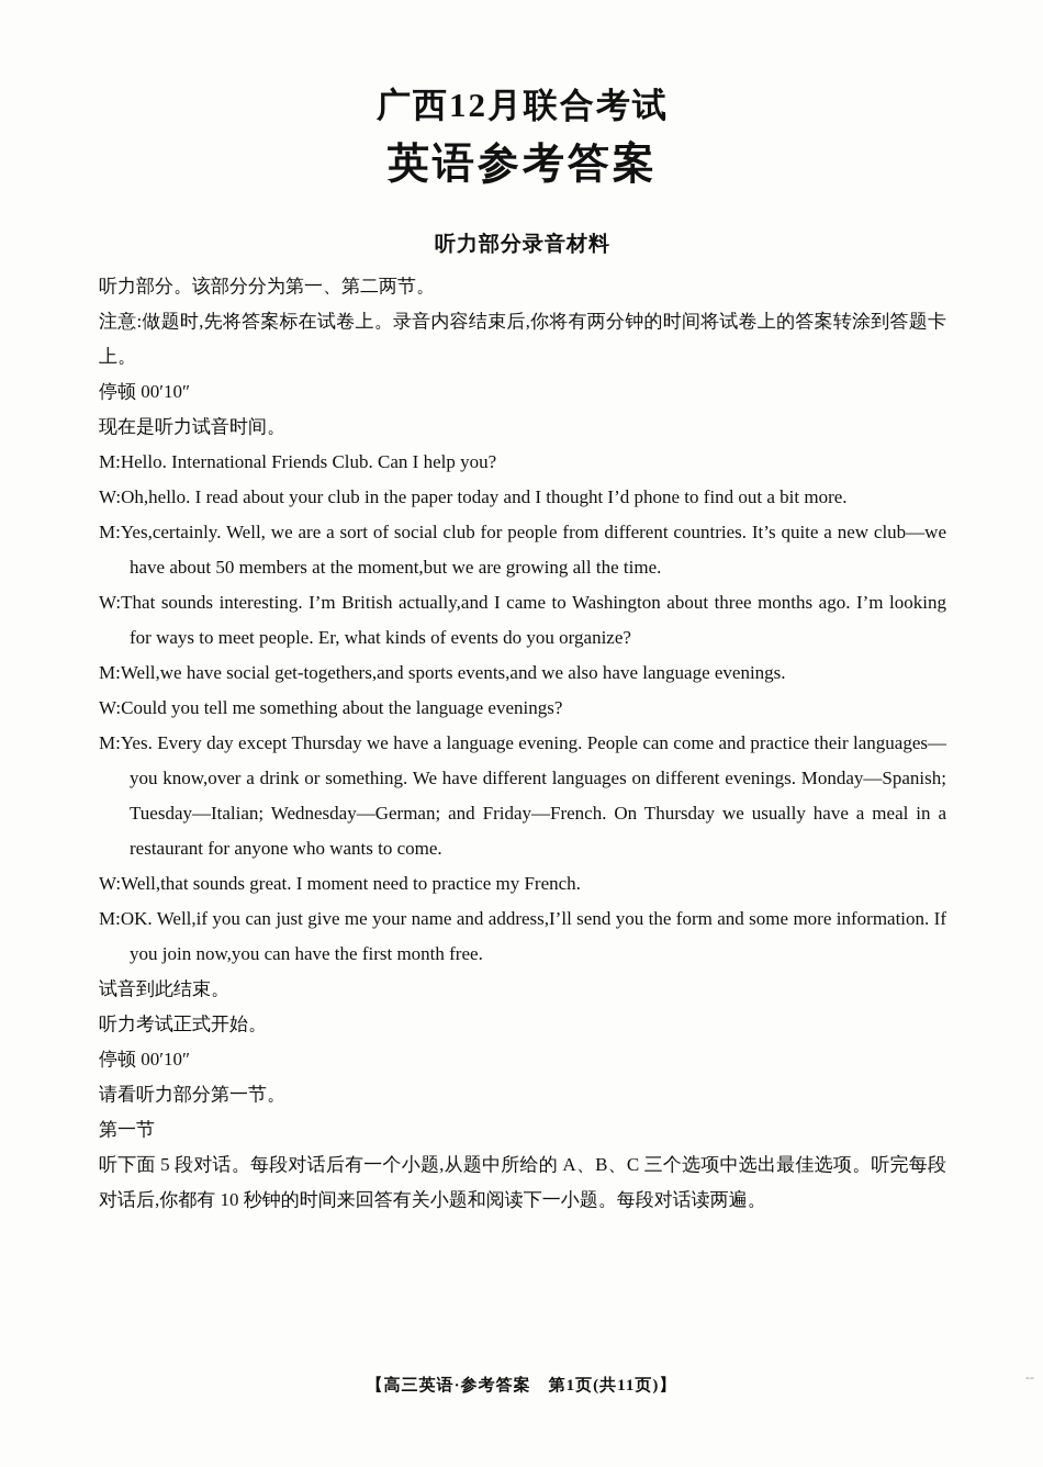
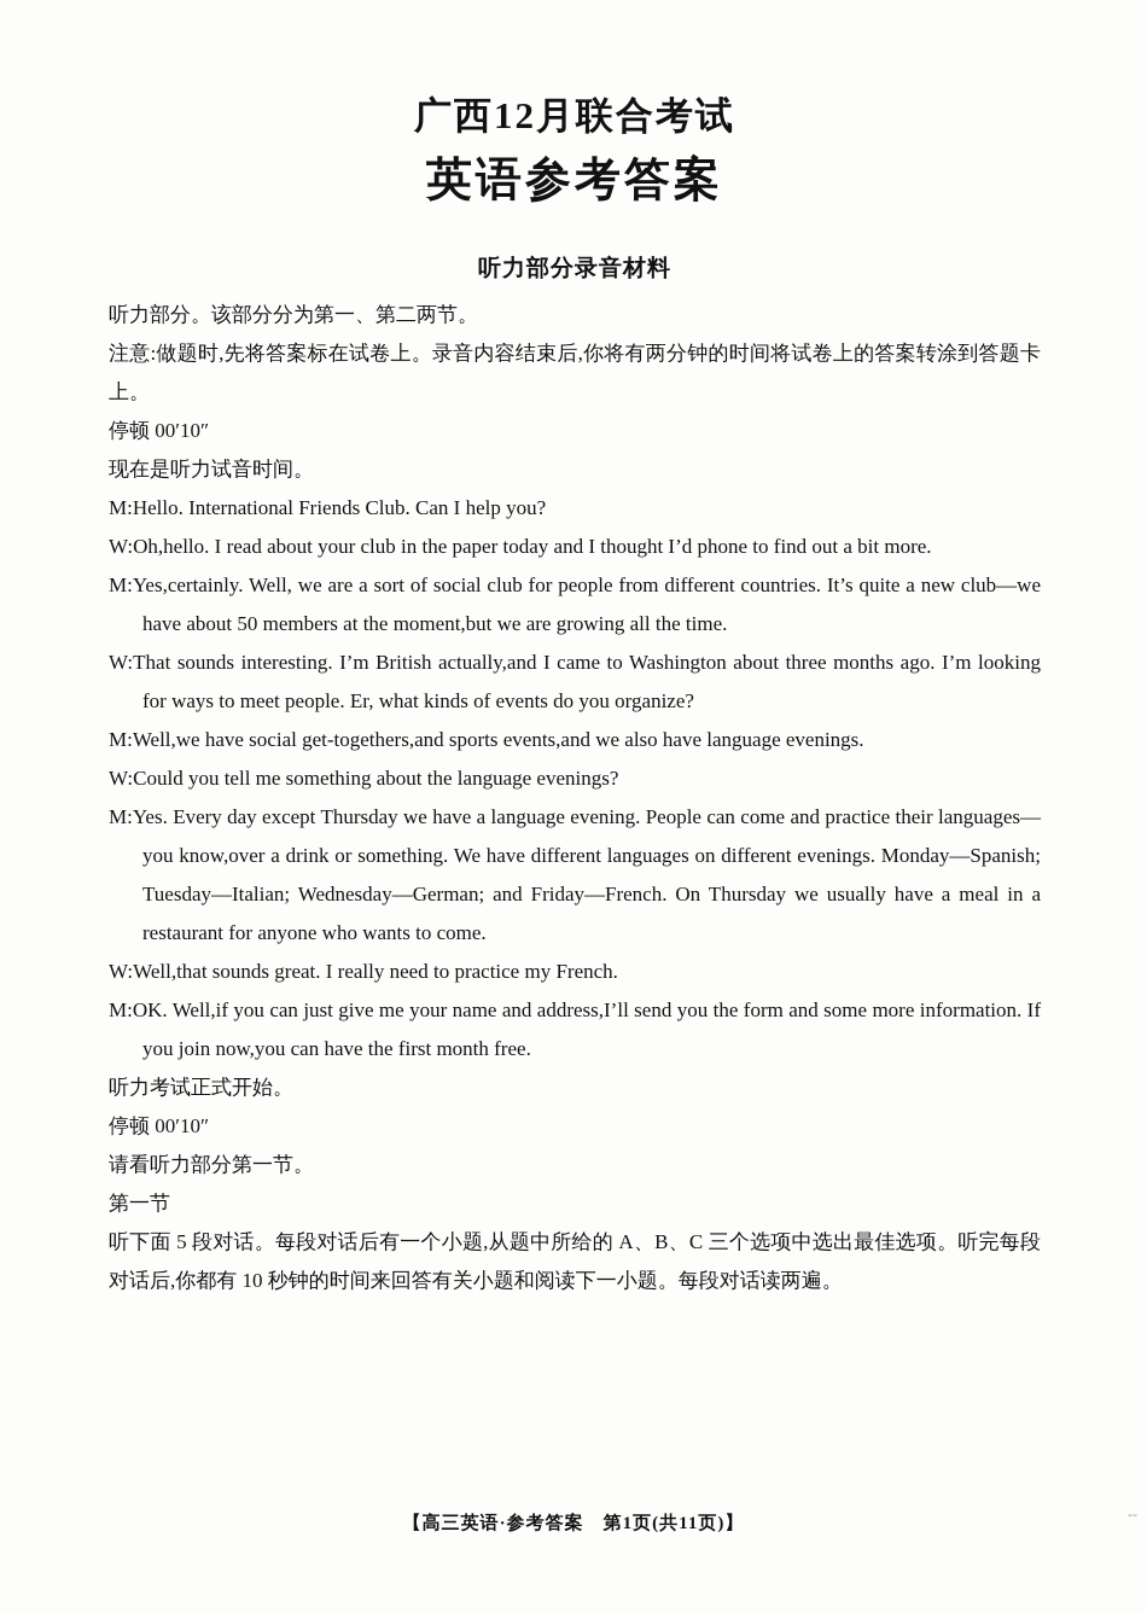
  广西12月联合考试
  英语参考答案
  听力部分录音材料
  听力部分。该部分分为第一、第二两节。
  注意:做题时,先将答案标在试卷上。录音内容结束后,你将有两分钟的时间将试卷上的答案转涂到答题卡上。
  停顿 00′10″
  现在是听力试音时间。
  M:Hello. International Friends Club. Can I help you?
  W:Oh,hello. I read about your club in the paper today and I thought I’d phone to find out a bit more.
  M:Yes,certainly. Well, we are a sort of social club for people from different countries. It’s quite a new club—we have about 50 members at the moment,but we are growing all the time.
  W:That sounds interesting. I’m British actually,and I came to Washington about three months ago. I’m looking for ways to meet people. Er, what kinds of events do you organize?
  M:Well,we have social get-togethers,and sports events,and we also have language evenings.
  W:Could you tell me something about the language evenings?
  M:Yes. Every day except Thursday we have a language evening. People can come and practice their languages—you know,over a drink or something. We have different languages on different evenings. Monday—Spanish; Tuesday—Italian; Wednesday—German; and Friday—French. On Thursday we usually have a meal in a restaurant for anyone who wants to come.
- W:Well,that sounds great. I moment need to practice my French.
+ W:Well,that sounds great. I really need to practice my French.
  M:OK. Well,if you can just give me your name and address,I’ll send you the form and some more information. If you join now,you can have the first month free.
- 试音到此结束。
  听力考试正式开始。
  停顿 00′10″
  请看听力部分第一节。
  第一节
  听下面 5 段对话。每段对话后有一个小题,从题中所给的 A、B、C 三个选项中选出最佳选项。听完每段对话后,你都有 10 秒钟的时间来回答有关小题和阅读下一小题。每段对话读两遍。
  【高三英语·参考答案 第1页(共11页)】
  --
